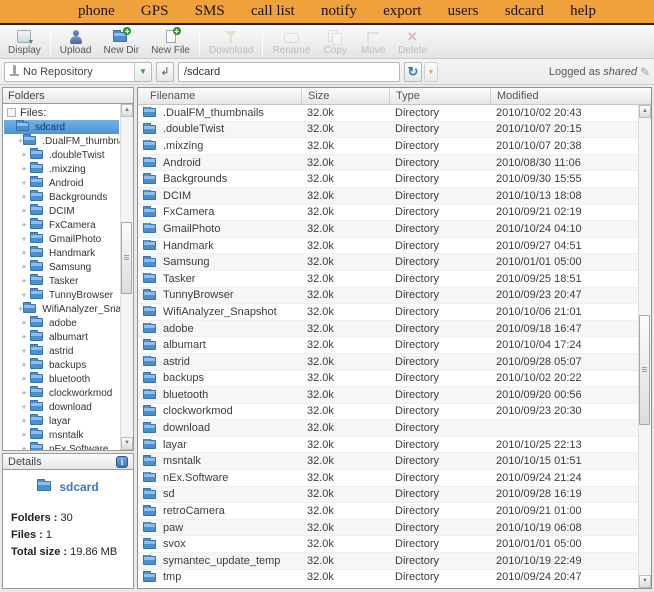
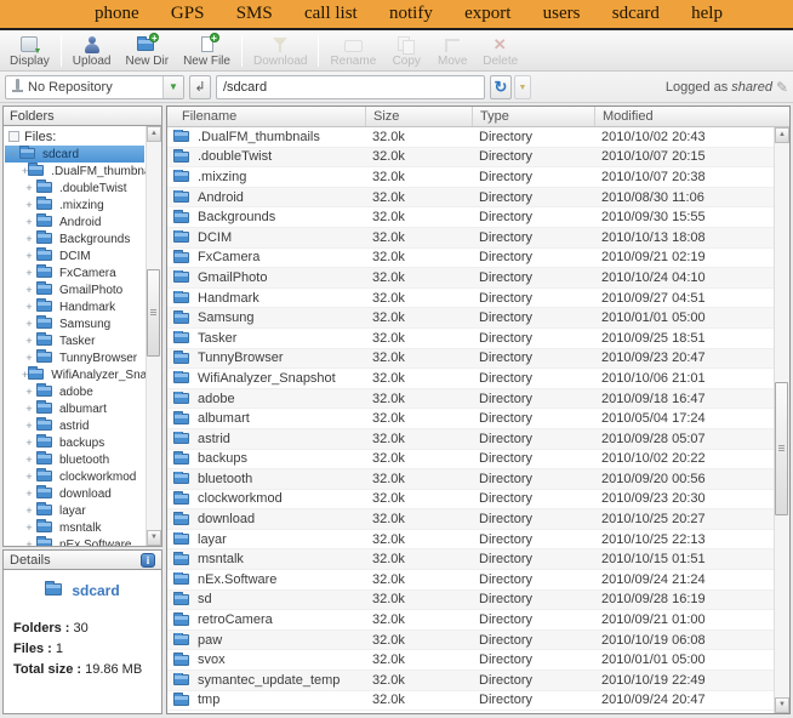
  phone
  GPS
  SMS
  call list
  notify
  export
  users
  sdcard
  help
  Display
  Upload
  +
  New Dir
  +
  New File
  Download
  Rename
  Copy
  Move
  Delete
  No Repository
  ▼
  ↲
  /sdcard
  ↻
  Logged as
  shared
  ✎
  Folders
  Files:
  −
  sdcard
  +
  .DualFM_thumbn
  +
  .doubleTwist
  +
  .mixzing
  +
  Android
  +
  Backgrounds
  +
  DCIM
  +
  FxCamera
  +
  GmailPhoto
  +
  Handmark
  +
  Samsung
  +
  Tasker
  +
  TunnyBrowser
  +
  WifiAnalyzer_Sna
  +
  adobe
  +
  albumart
  +
  astrid
  +
  backups
  +
  bluetooth
  +
  clockworkmod
  +
  download
  +
  layar
  +
  msntalk
  +
  nEx.Software
  Details
  i
  sdcard
  Folders : 30
  Files : 1
  Total size : 19.86 MB
  Filename
  Size
  Type
  Modified
  .DualFM_thumbnails
  32.0k
  Directory
  2010/10/02 20:43
  .doubleTwist
  32.0k
  Directory
  2010/10/07 20:15
  .mixzing
  32.0k
  Directory
  2010/10/07 20:38
  Android
  32.0k
  Directory
  2010/08/30 11:06
  Backgrounds
  32.0k
  Directory
  2010/09/30 15:55
  DCIM
  32.0k
  Directory
  2010/10/13 18:08
  FxCamera
  32.0k
  Directory
  2010/09/21 02:19
  GmailPhoto
  32.0k
  Directory
  2010/10/24 04:10
  Handmark
  32.0k
  Directory
  2010/09/27 04:51
  Samsung
  32.0k
  Directory
  2010/01/01 05:00
  Tasker
  32.0k
  Directory
  2010/09/25 18:51
  TunnyBrowser
  32.0k
  Directory
  2010/09/23 20:47
  WifiAnalyzer_Snapshot
  32.0k
  Directory
  2010/10/06 21:01
  adobe
  32.0k
  Directory
  2010/09/18 16:47
  albumart
  32.0k
  Directory
- 2010/10/04 17:24
+ 2010/05/04 17:24
  astrid
  32.0k
  Directory
  2010/09/28 05:07
  backups
  32.0k
  Directory
  2010/10/02 20:22
  bluetooth
  32.0k
  Directory
  2010/09/20 00:56
  clockworkmod
  32.0k
  Directory
  2010/09/23 20:30
  download
  32.0k
  Directory
+ 2010/10/25 20:27
  layar
  32.0k
  Directory
  2010/10/25 22:13
  msntalk
  32.0k
  Directory
  2010/10/15 01:51
  nEx.Software
  32.0k
  Directory
  2010/09/24 21:24
  sd
  32.0k
  Directory
  2010/09/28 16:19
  retroCamera
  32.0k
  Directory
  2010/09/21 01:00
  paw
  32.0k
  Directory
  2010/10/19 06:08
  svox
  32.0k
  Directory
  2010/01/01 05:00
  symantec_update_temp
  32.0k
  Directory
  2010/10/19 22:49
  tmp
  32.0k
  Directory
  2010/09/24 20:47
